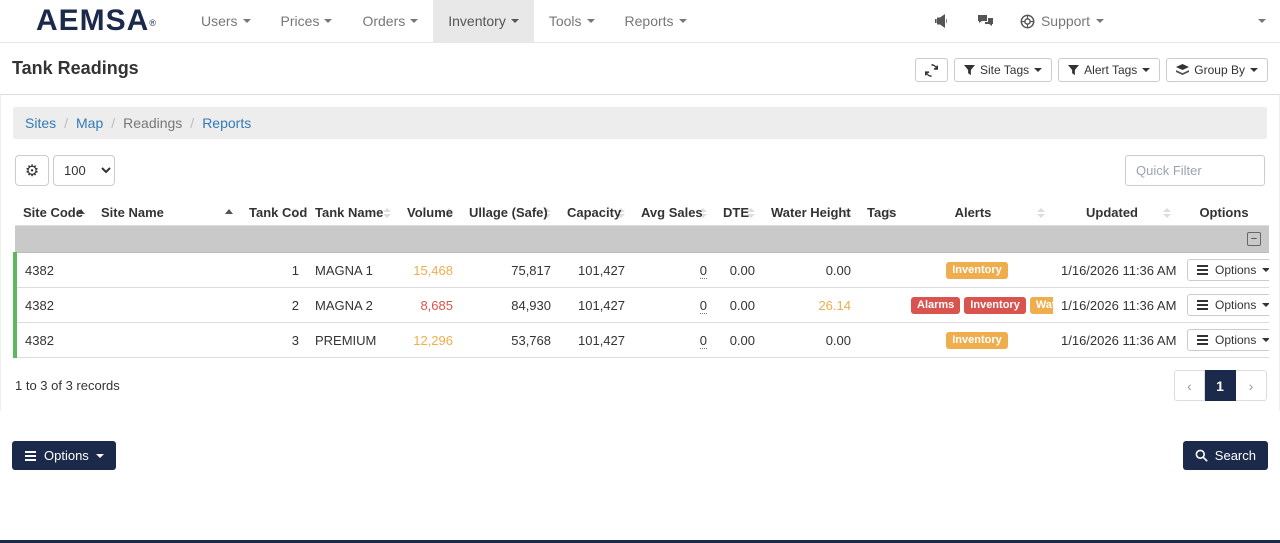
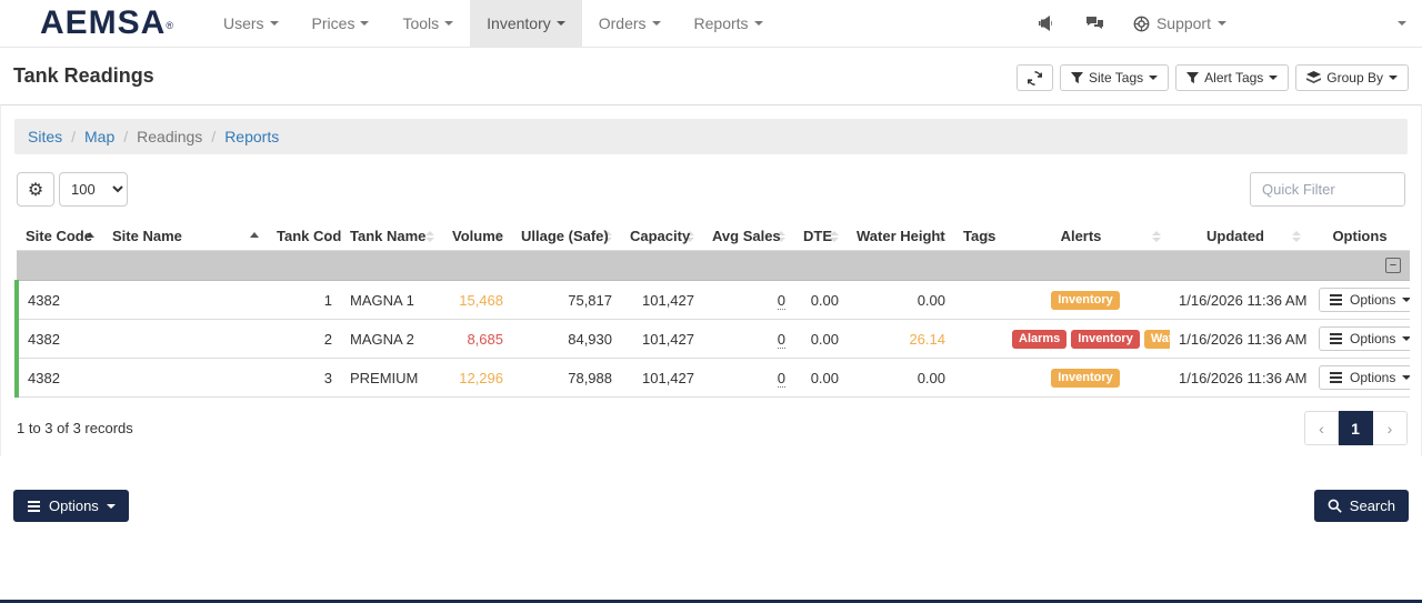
  AEMSA
  ®
  Users
  Prices
- Orders
+ Tools
  Inventory
- Tools
+ Orders
  Reports
  Support
  Tank Readings
  Site Tags
  Alert Tags
  Group By
  Sites
  /
  Map
  /
  Readings
  /
  Reports
  ⚙
  100
  Quick Filter
  Site Code	Site Name	Tank Cod	Tank Name	Volume	Ullage (Safe)	Capacity	Avg Sales	DTE	Water Height	Tags	Alerts	Updated	Options
  −
  4382		1	MAGNA 1	15,468	75,817	101,427	0	0.00	0.00		Inventory	1/16/2026 11:36 AM	Options
  4382		2	MAGNA 2	8,685	84,930	101,427	0	0.00	26.14		Alarms Inventory Wa	1/16/2026 11:36 AM	Options
- 4382		3	PREMIUM	12,296	53,768	101,427	0	0.00	0.00		Inventory	1/16/2026 11:36 AM	Options
+ 4382		3	PREMIUM	12,296	78,988	101,427	0	0.00	0.00		Inventory	1/16/2026 11:36 AM	Options
  1 to 3 of 3 records
  ‹
  1
  ›
  Options
  Search
